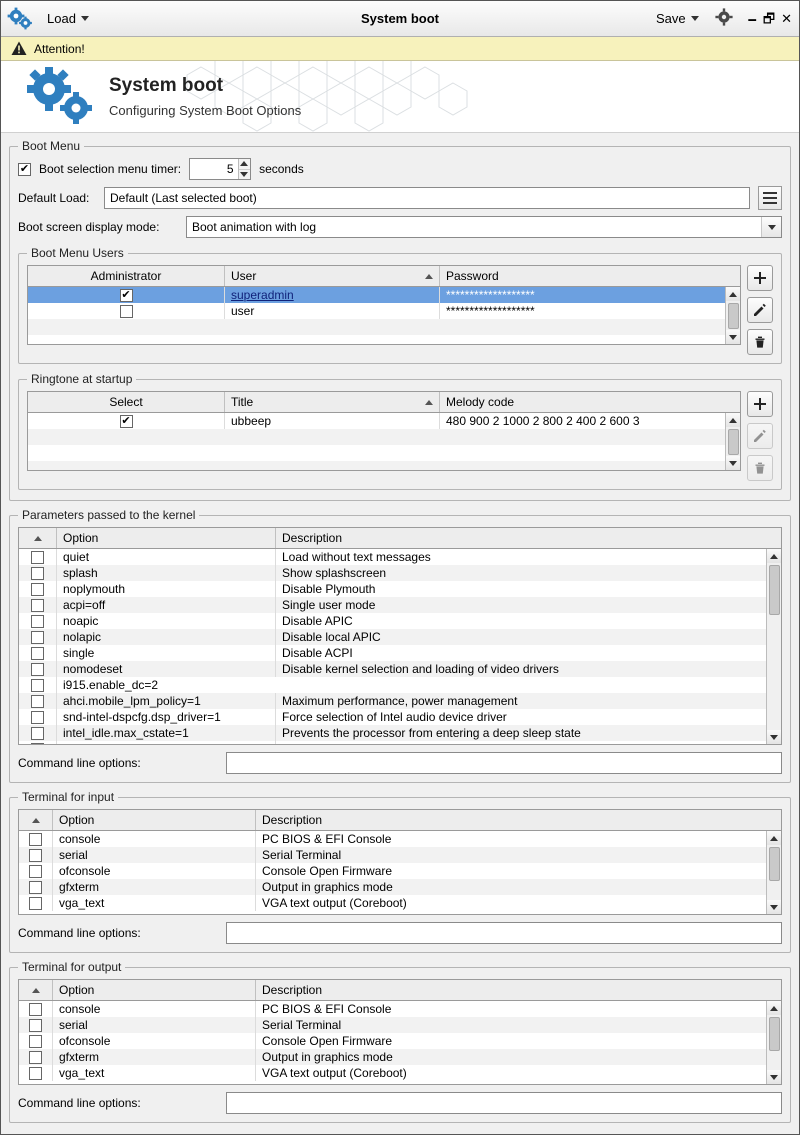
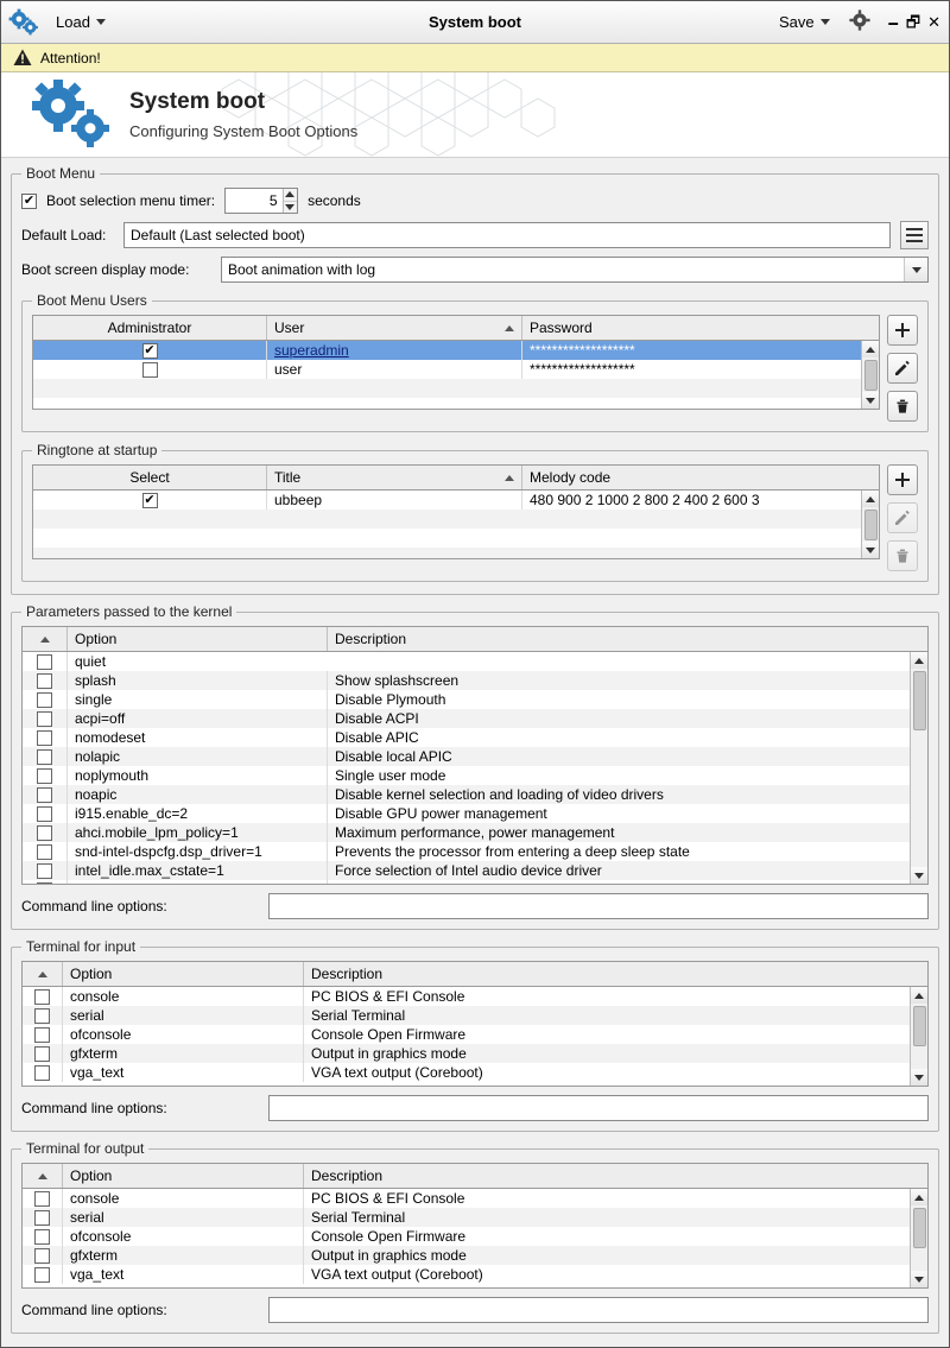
  Load
  System boot
  Save
  🗕
  🗗
  ✕
  Attention!
  System boot
  Configuring System Boot Options
  Boot Menu
  Boot selection menu timer:
  5
  seconds
  Default Load:
  Default (Last selected boot)
  Boot screen display mode:
  Boot animation with log
  Boot Menu Users
  Administrator
  User
  Password
  superadmin
  *******************
  user
  *******************
  Ringtone at startup
  Select
  Title
  Melody code
  ubbeep
  480 900 2 1000 2 800 2 400 2 600 3
  Parameters passed to the kernel
  Option
  Description
  quiet
- Load without text messages
  splash
  Show splashscreen
- noplymouth
+ single
  Disable Plymouth
  acpi=off
- Single user mode
+ Disable ACPI
- noapic
+ nomodeset
  Disable APIC
  nolapic
  Disable local APIC
- single
+ noplymouth
- Disable ACPI
+ Single user mode
- nomodeset
+ noapic
  Disable kernel selection and loading of video drivers
  i915.enable_dc=2
+ Disable GPU power management
  ahci.mobile_lpm_policy=1
  Maximum performance, power management
  snd-intel-dspcfg.dsp_driver=1
- Force selection of Intel audio device driver
+ Prevents the processor from entering a deep sleep state
  intel_idle.max_cstate=1
- Prevents the processor from entering a deep sleep state
+ Force selection of Intel audio device driver
  Command line options:
  Terminal for input
  Option
  Description
  console
  PC BIOS & EFI Console
  serial
  Serial Terminal
  ofconsole
  Console Open Firmware
  gfxterm
  Output in graphics mode
  vga_text
  VGA text output (Coreboot)
  Command line options:
  Terminal for output
  Option
  Description
  console
  PC BIOS & EFI Console
  serial
  Serial Terminal
  ofconsole
  Console Open Firmware
  gfxterm
  Output in graphics mode
  vga_text
  VGA text output (Coreboot)
  Command line options:
